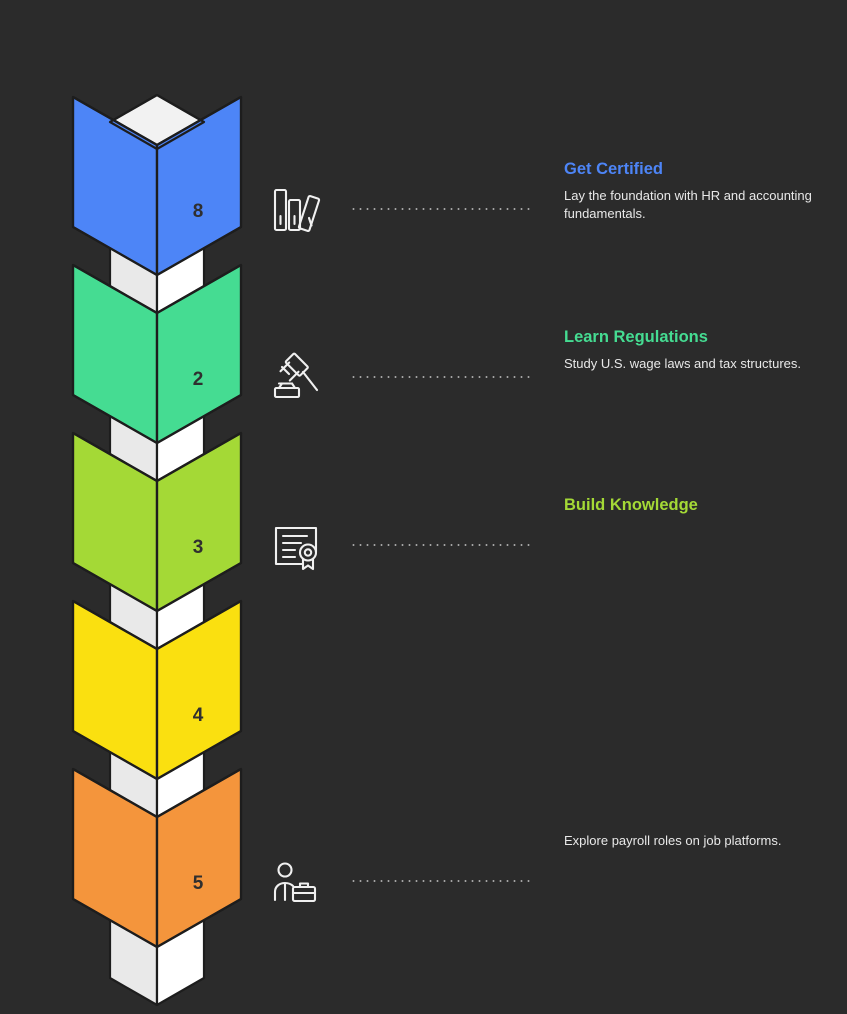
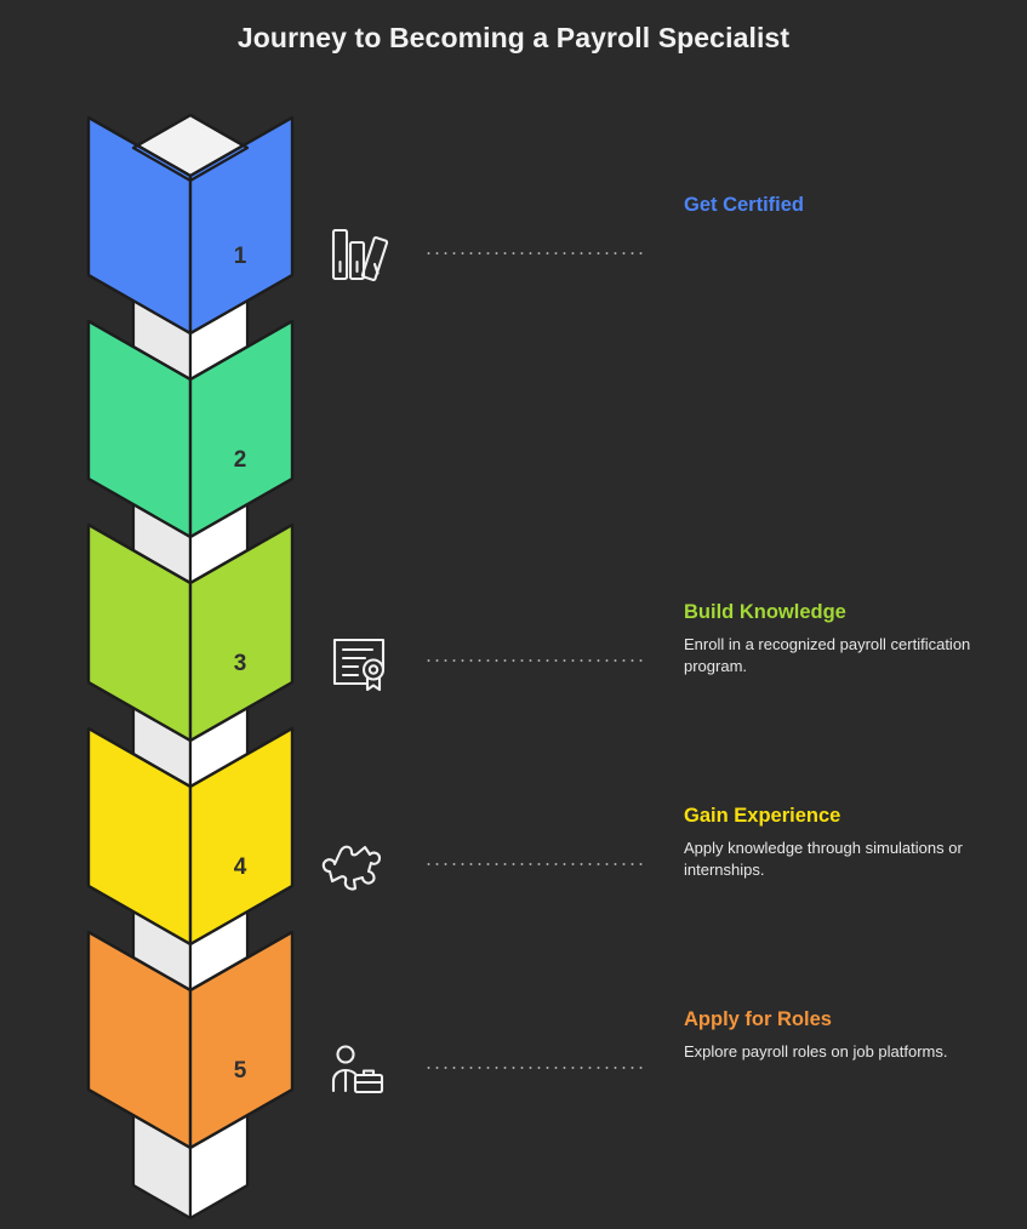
+ Journey to Becoming a Payroll Specialist
  5
  4
  3
  2
- 8
+ 1
  Get Certified
- Lay the foundation with HR and accounting fundamentals.
- Learn Regulations
- Study U.S. wage laws and tax structures.
  Build Knowledge
+ Enroll in a recognized payroll certification program.
+ Gain Experience
+ Apply knowledge through simulations or internships.
+ Apply for Roles
  Explore payroll roles on job platforms.
